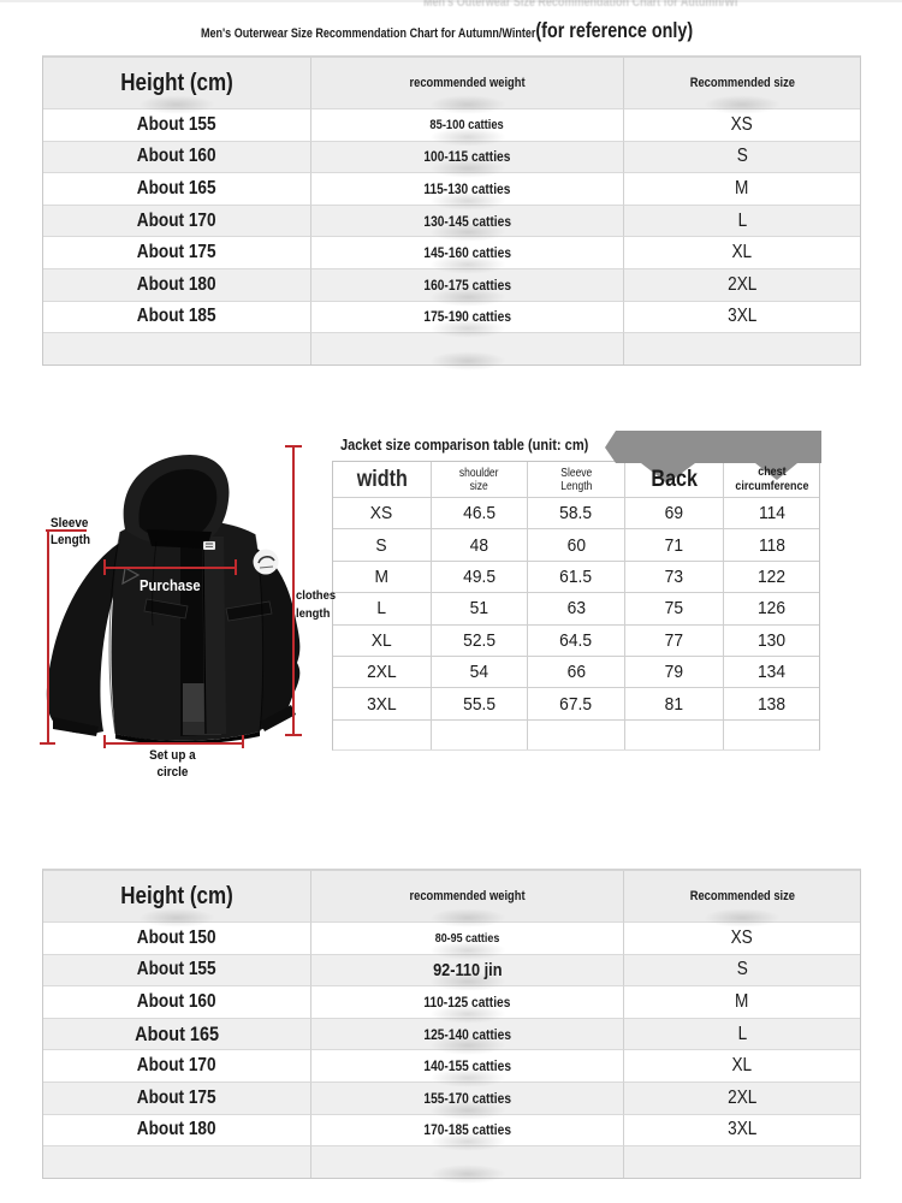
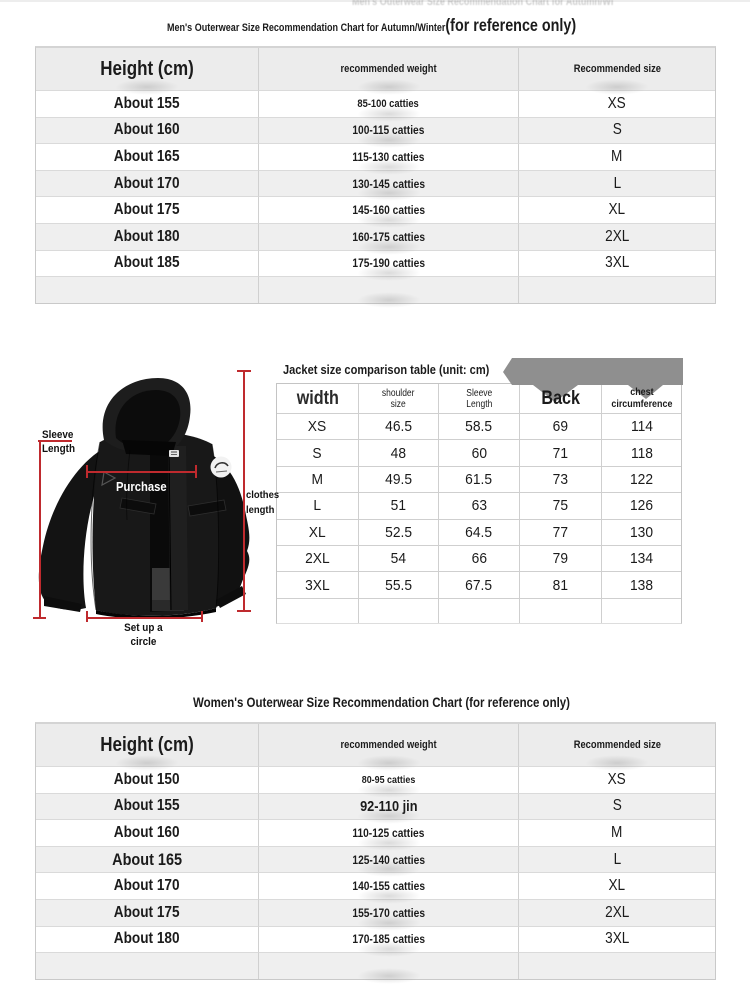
  Men's Outerwear Size Recommendation Chart for Autumn/Winter(for reference only)
  Height (cm)
  recommended weight
  Recommended size
  About 155
  XS
  About 160
  S
  About 165
  M
  About 170
  L
  About 175
  XL
  About 180
  2XL
  About 185
  3XL
  Sleeve
  Length
  Purchase
  clothes
  length
  Set up a
  circle
  Jacket size comparison table (unit: cm)
  width
  shoulder
  size
  Sleeve
  Length
  Back
  chest
  circumference
  XS
  46.5
  58.5
  69
  114
  S
  48
  60
  71
  118
  M
  49.5
  61.5
  73
  122
  L
  51
  63
  75
  126
  XL
  52.5
  64.5
  77
  130
  2XL
  54
  66
  79
  134
  3XL
  55.5
  67.5
  81
  138
+ Women's Outerwear Size Recommendation Chart (for reference only)
  Height (cm)
  recommended weight
  Recommended size
  About 150
  XS
  About 155
  S
  About 160
  M
  About 165
  L
  About 170
  XL
  About 175
  2XL
  About 180
  3XL
